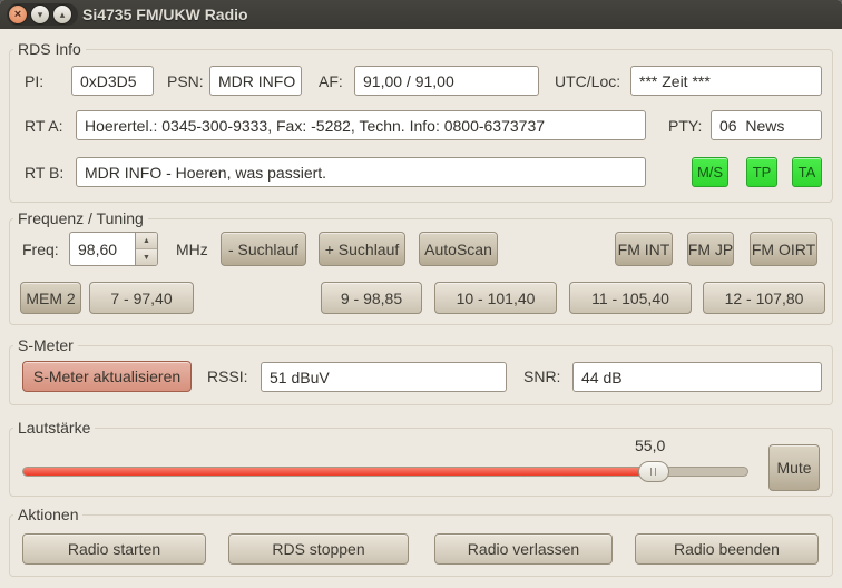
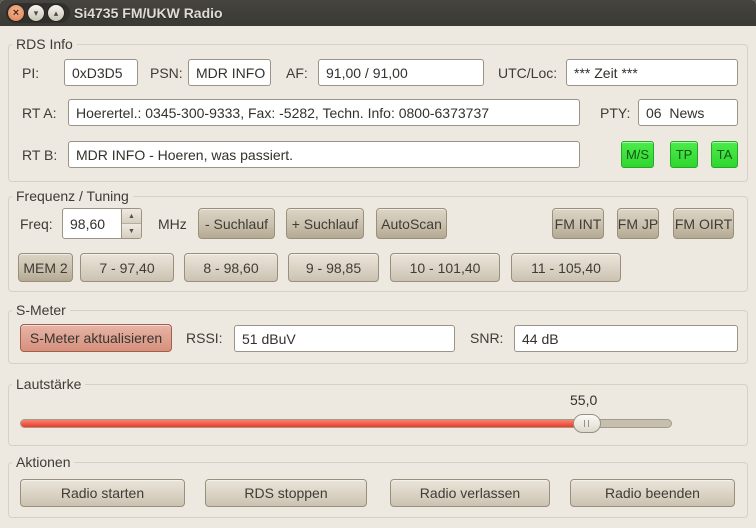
  ×
  ▾
  ▴
  Si4735 FM/UKW Radio
  RDS Info
  PI:
  0xD3D5
  PSN:
  MDR INFO
  AF:
  91,00 / 91,00
  UTC/Loc:
  *** Zeit ***
  RT A:
  Hoerertel.: 0345-300-9333, Fax: -5282, Techn. Info: 0800-6373737
  PTY:
  06 News
  RT B:
  MDR INFO - Hoeren, was passiert.
  M/S
  TP
  TA
  Frequenz / Tuning
  Freq:
  98,60
  MHz
  - Suchlauf
  + Suchlauf
  AutoScan
  FM INT
  FM JP
  FM OIRT
  MEM 2
  7 - 97,40
+ 8 - 98,60
  9 - 98,85
  10 - 101,40
  11 - 105,40
- 12 - 107,80
  S-Meter
  S-Meter aktualisieren
  RSSI:
  51 dBuV
  SNR:
  44 dB
  Lautstärke
  55,0
- Mute
  Aktionen
  Radio starten
  RDS stoppen
  Radio verlassen
  Radio beenden
